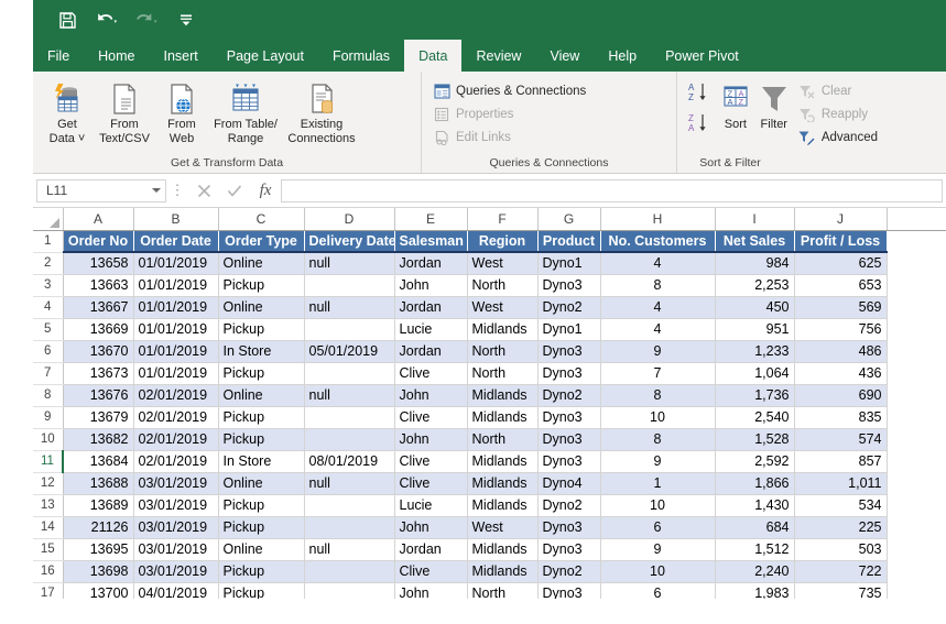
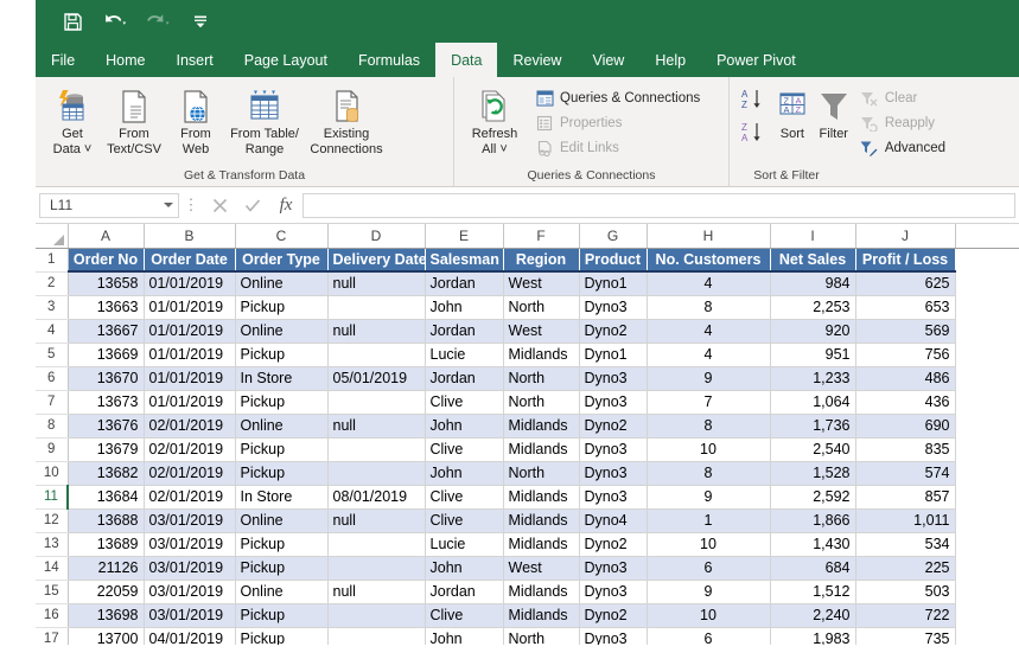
  File
  Home
  Insert
  Page Layout
  Formulas
  Data
  Review
  View
  Help
  Power Pivot
  Get
  Data ˅
  From
  Text/CSV
  From
  Web
  From Table/
  Range
  Existing
  Connections
  Get & Transform Data
+ Refresh
+ All ˅
  Queries & Connections
  Properties
  Edit Links
  Queries & Connections
  A
  Z
  Z
  A
  Z
  A
  A
  Z
  Sort
  Filter
  Clear
  Reapply
  Advanced
  Sort & Filter
  L11
  ⋮
  fx
  	A	B	C	D	E	F	G	H	I	J
  1	Order No	Order Date	Order Type	Delivery Date	Salesman	Region	Product	No. Customers	Net Sales	Profit / Loss
  2	13658	01/01/2019	Online	null	Jordan	West	Dyno1	4	984	625
  3	13663	01/01/2019	Pickup		John	North	Dyno3	8	2,253	653
- 4	13667	01/01/2019	Online	null	Jordan	West	Dyno2	4	450	569
+ 4	13667	01/01/2019	Online	null	Jordan	West	Dyno2	4	920	569
  5	13669	01/01/2019	Pickup		Lucie	Midlands	Dyno1	4	951	756
  6	13670	01/01/2019	In Store	05/01/2019	Jordan	North	Dyno3	9	1,233	486
  7	13673	01/01/2019	Pickup		Clive	North	Dyno3	7	1,064	436
  8	13676	02/01/2019	Online	null	John	Midlands	Dyno2	8	1,736	690
  9	13679	02/01/2019	Pickup		Clive	Midlands	Dyno3	10	2,540	835
  10	13682	02/01/2019	Pickup		John	North	Dyno3	8	1,528	574
  11	13684	02/01/2019	In Store	08/01/2019	Clive	Midlands	Dyno3	9	2,592	857
  12	13688	03/01/2019	Online	null	Clive	Midlands	Dyno4	1	1,866	1,011
  13	13689	03/01/2019	Pickup		Lucie	Midlands	Dyno2	10	1,430	534
  14	21126	03/01/2019	Pickup		John	West	Dyno3	6	684	225
- 15	13695	03/01/2019	Online	null	Jordan	Midlands	Dyno3	9	1,512	503
+ 15	22059	03/01/2019	Online	null	Jordan	Midlands	Dyno3	9	1,512	503
  16	13698	03/01/2019	Pickup		Clive	Midlands	Dyno2	10	2,240	722
  17	13700	04/01/2019	Pickup		John	North	Dyno3	6	1,983	735
